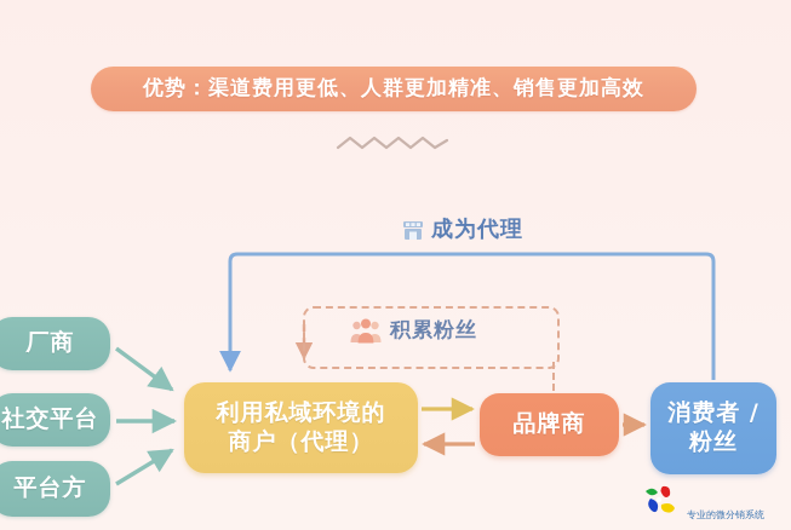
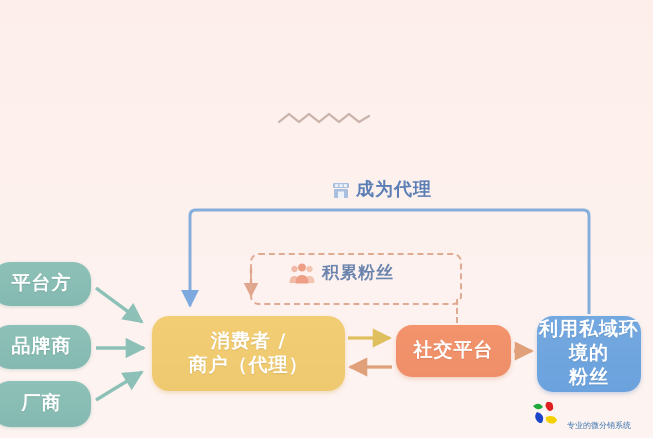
- 优势：渠道费用更低、人群更加精准、销售更加高效
  成为代理
  积累粉丝
- 厂商
+ 平台方
- 社交平台
+ 品牌商
- 平台方
+ 厂商
- 利用私域环境的
+ 消费者 /
  商户（代理）
- 品牌商
+ 社交平台
- 消费者 /
+ 利用私域环境的
  粉丝
  专业的微分销系统
